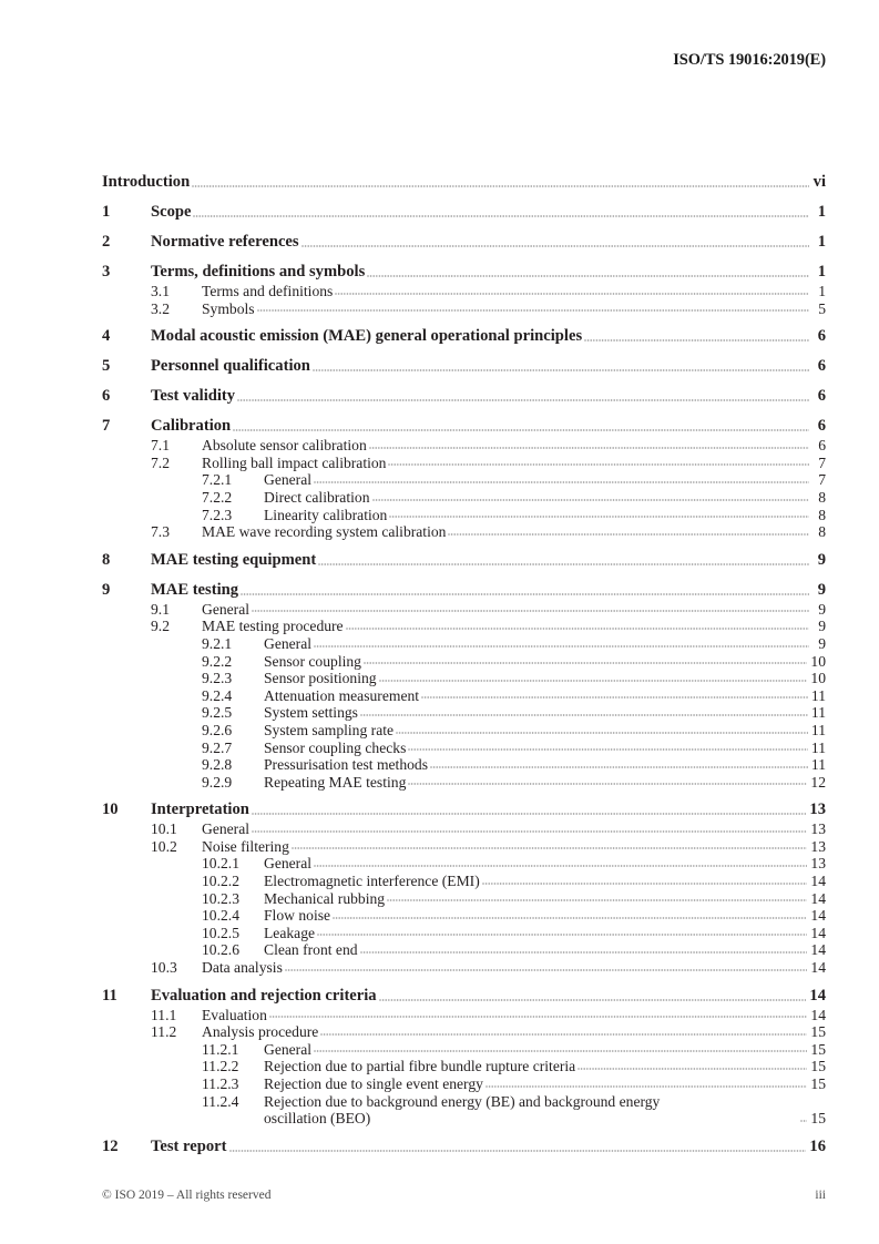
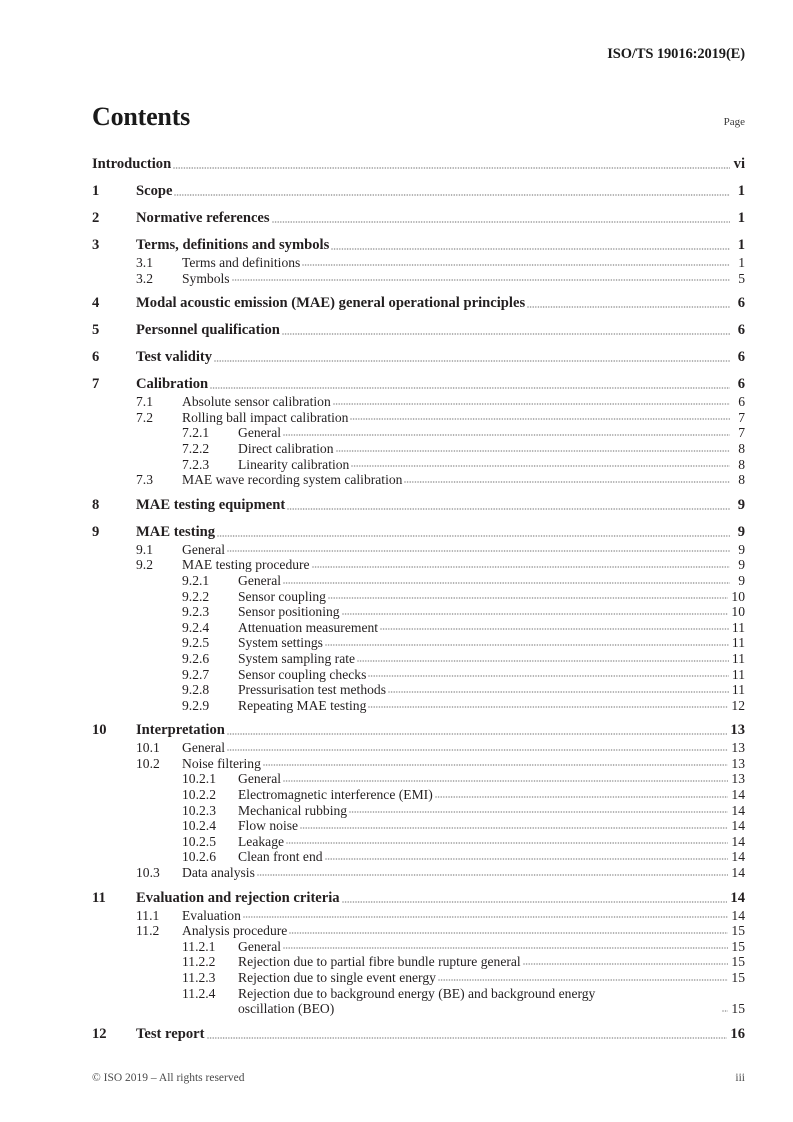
  ISO/TS 19016:2019(E)
+ Contents
+ Page
  Introduction
  vi
  1
  Scope
  1
  2
  Normative references
  1
  3
  Terms, definitions and symbols
  1
  3.1
  Terms and definitions
  1
  3.2
  Symbols
  5
  4
  Modal acoustic emission (MAE) general operational principles
  6
  5
  Personnel qualification
  6
  6
  Test validity
  6
  7
  Calibration
  6
  7.1
  Absolute sensor calibration
  6
  7.2
  Rolling ball impact calibration
  7
  7.2.1
  General
  7
  7.2.2
  Direct calibration
  8
  7.2.3
  Linearity calibration
  8
  7.3
  MAE wave recording system calibration
  8
  8
  MAE testing equipment
  9
  9
  MAE testing
  9
  9.1
  General
  9
  9.2
  MAE testing procedure
  9
  9.2.1
  General
  9
  9.2.2
  Sensor coupling
  10
  9.2.3
  Sensor positioning
  10
  9.2.4
  Attenuation measurement
  11
  9.2.5
  System settings
  11
  9.2.6
  System sampling rate
  11
  9.2.7
  Sensor coupling checks
  11
  9.2.8
  Pressurisation test methods
  11
  9.2.9
  Repeating MAE testing
  12
  10
  Interpretation
  13
  10.1
  General
  13
  10.2
  Noise filtering
  13
  10.2.1
  General
  13
  10.2.2
  Electromagnetic interference (EMI)
  14
  10.2.3
  Mechanical rubbing
  14
  10.2.4
  Flow noise
  14
  10.2.5
  Leakage
  14
  10.2.6
  Clean front end
  14
  10.3
  Data analysis
  14
  11
  Evaluation and rejection criteria
  14
  11.1
  Evaluation
  14
  11.2
  Analysis procedure
  15
  11.2.1
  General
  15
  11.2.2
- Rejection due to partial fibre bundle rupture criteria
+ Rejection due to partial fibre bundle rupture general
  15
  11.2.3
  Rejection due to single event energy
  15
  11.2.4
  Rejection due to background energy (BE) and background energy
  oscillation (BEO)
  15
  12
  Test report
  16
  © ISO 2019 – All rights reserved
  iii
